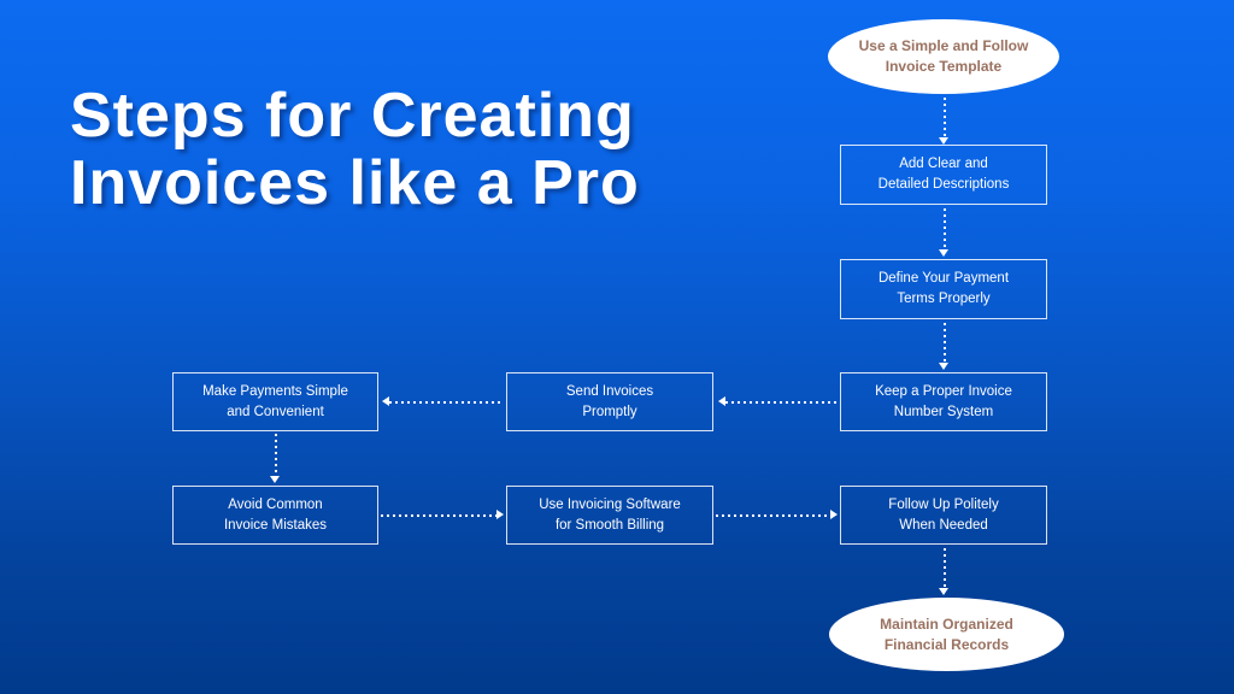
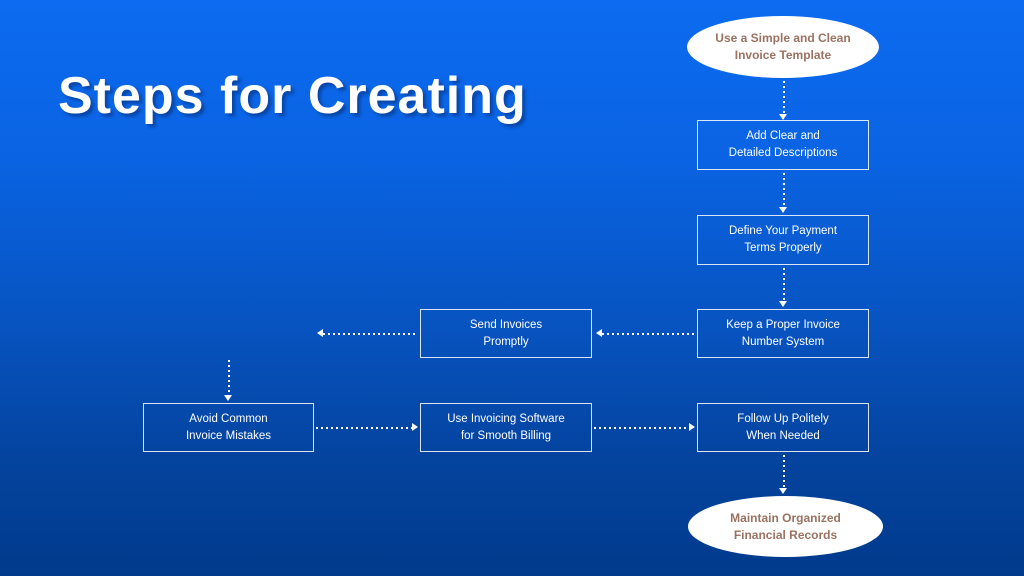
  Steps for Creating
- Invoices like a Pro
- Use a Simple and Follow
+ Use a Simple and Clean
  Invoice Template
  Add Clear and
  Detailed Descriptions
  Define Your Payment
  Terms Properly
  Keep a Proper Invoice
  Number System
  Send Invoices
  Promptly
- Make Payments Simple
- and Convenient
  Avoid Common
  Invoice Mistakes
  Use Invoicing Software
  for Smooth Billing
  Follow Up Politely
  When Needed
  Maintain Organized
  Financial Records
